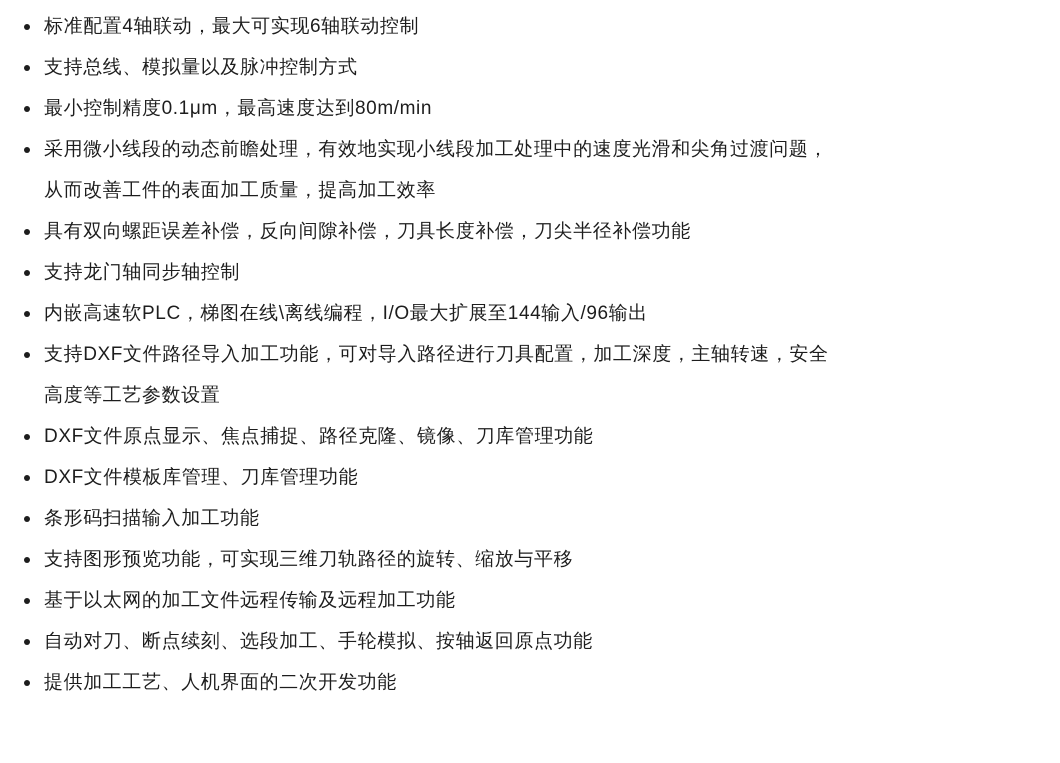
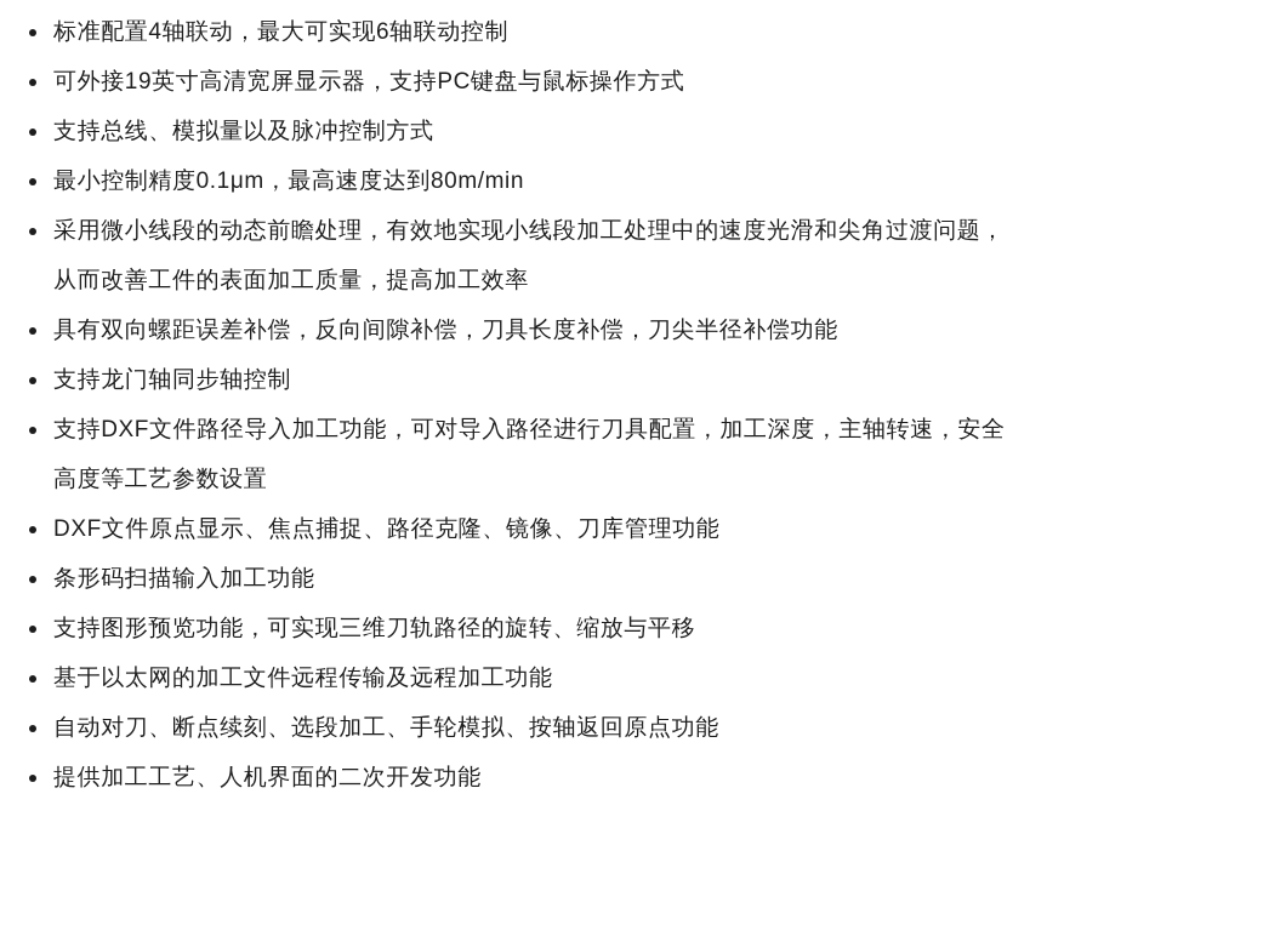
  标准配置4轴联动，最大可实现6轴联动控制
+ 可外接19英寸高清宽屏显示器，支持PC键盘与鼠标操作方式
  支持总线、模拟量以及脉冲控制方式
  最小控制精度0.1μm，最高速度达到80m/min
  采用微小线段的动态前瞻处理，有效地实现小线段加工处理中的速度光滑和尖角过渡问题，
  从而改善工件的表面加工质量，提高加工效率
  具有双向螺距误差补偿，反向间隙补偿，刀具长度补偿，刀尖半径补偿功能
  支持龙门轴同步轴控制
- 内嵌高速软PLC，梯图在线\离线编程，I/O最大扩展至144输入/96输出
  支持DXF文件路径导入加工功能，可对导入路径进行刀具配置，加工深度，主轴转速，安全
  高度等工艺参数设置
  DXF文件原点显示、焦点捕捉、路径克隆、镜像、刀库管理功能
- DXF文件模板库管理、刀库管理功能
  条形码扫描输入加工功能
  支持图形预览功能，可实现三维刀轨路径的旋转、缩放与平移
  基于以太网的加工文件远程传输及远程加工功能
  自动对刀、断点续刻、选段加工、手轮模拟、按轴返回原点功能
  提供加工工艺、人机界面的二次开发功能
